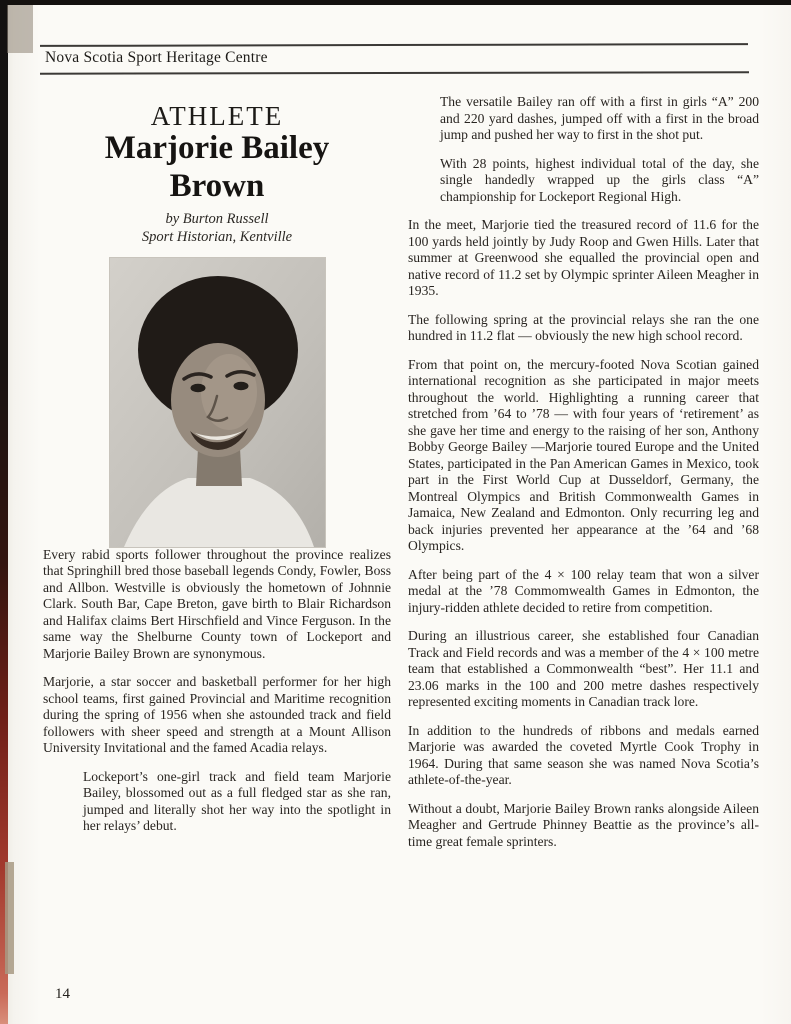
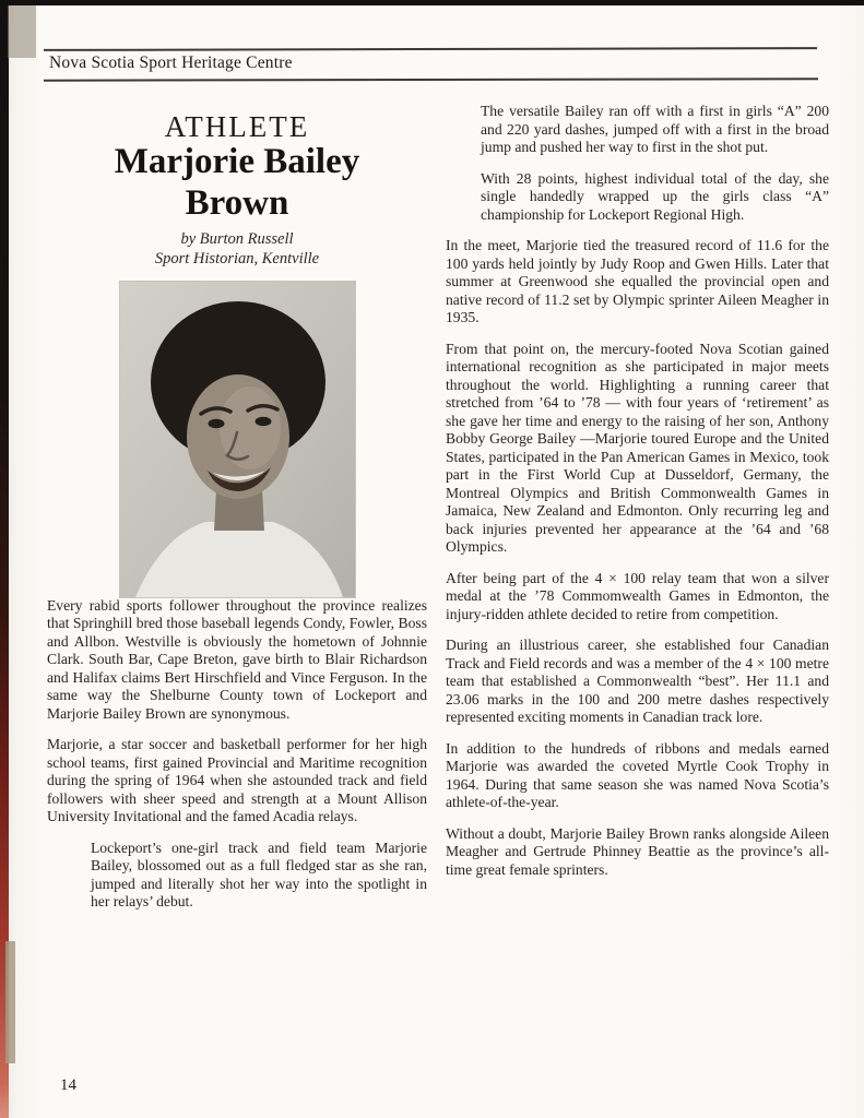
  Nova Scotia Sport Heritage Centre
  ATHLETE
  Marjorie Bailey
  Brown
  by Burton Russell
  Sport Historian, Kentville
  Every rabid sports follower throughout the province realizes that Springhill bred those baseball legends Condy, Fowler, Boss and Allbon. Westville is obviously the hometown of Johnnie Clark. South Bar, Cape Breton, gave birth to Blair Richardson and Halifax claims Bert Hirschfield and Vince Ferguson. In the same way the Shelburne County town of Lockeport and Marjorie Bailey Brown are synonymous.
- Marjorie, a star soccer and basketball performer for her high school teams, first gained Provincial and Maritime recognition during the spring of 1956 when she astounded track and field followers with sheer speed and strength at a Mount Allison University Invitational and the famed Acadia relays.
+ Marjorie, a star soccer and basketball performer for her high school teams, first gained Provincial and Maritime recognition during the spring of 1964 when she astounded track and field followers with sheer speed and strength at a Mount Allison University Invitational and the famed Acadia relays.
  Lockeport’s one-girl track and field team Marjorie Bailey, blossomed out as a full fledged star as she ran, jumped and literally shot her way into the spotlight in her relays’ debut.
  The versatile Bailey ran off with a first in girls “A” 200 and 220 yard dashes, jumped off with a first in the broad jump and pushed her way to first in the shot put.
  With 28 points, highest individual total of the day, she single handedly wrapped up the girls class “A” championship for Lockeport Regional High.
  In the meet, Marjorie tied the treasured record of 11.6 for the 100 yards held jointly by Judy Roop and Gwen Hills. Later that summer at Greenwood she equalled the provincial open and native record of 11.2 set by Olympic sprinter Aileen Meagher in 1935.
- The following spring at the provincial relays she ran the one hundred in 11.2 flat — obviously the new high school record.
  From that point on, the mercury-footed Nova Scotian gained international recognition as she participated in major meets throughout the world. Highlighting a running career that stretched from ’64 to ’78 — with four years of ‘retirement’ as she gave her time and energy to the raising of her son, Anthony Bobby George Bailey —Marjorie toured Europe and the United States, participated in the Pan American Games in Mexico, took part in the First World Cup at Dusseldorf, Germany, the Montreal Olympics and British Commonwealth Games in Jamaica, New Zealand and Edmonton. Only recurring leg and back injuries prevented her appearance at the ’64 and ’68 Olympics.
  After being part of the 4 × 100 relay team that won a silver medal at the ’78 Commomwealth Games in Edmonton, the injury-ridden athlete decided to retire from competition.
  During an illustrious career, she established four Canadian Track and Field records and was a member of the 4 × 100 metre team that established a Commonwealth “best”. Her 11.1 and 23.06 marks in the 100 and 200 metre dashes respectively represented exciting moments in Canadian track lore.
  In addition to the hundreds of ribbons and medals earned Marjorie was awarded the coveted Myrtle Cook Trophy in 1964. During that same season she was named Nova Scotia’s athlete-of-the-year.
  Without a doubt, Marjorie Bailey Brown ranks alongside Aileen Meagher and Gertrude Phinney Beattie as the province’s all-time great female sprinters.
  14
